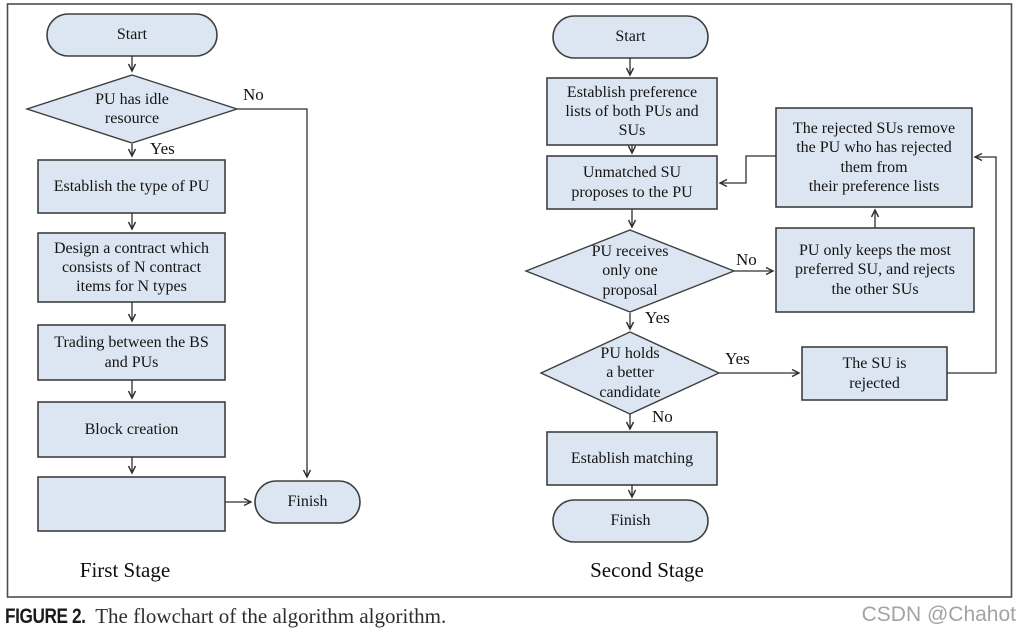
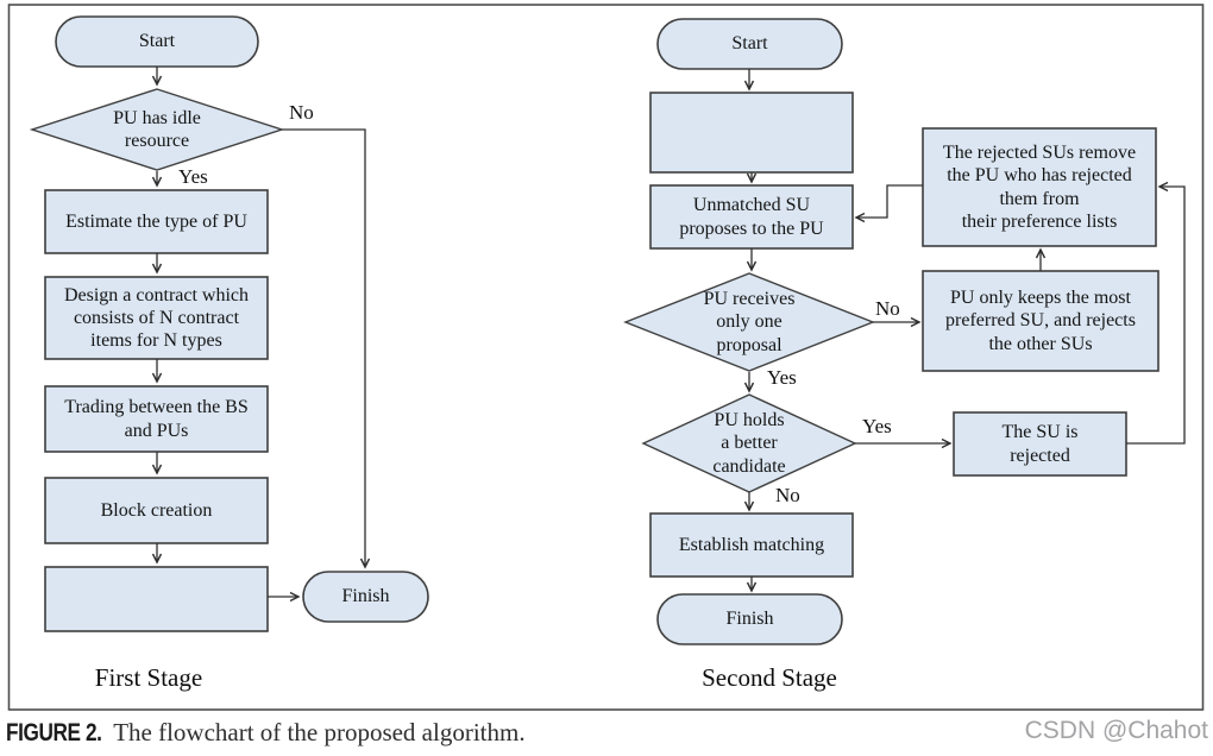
  Start
  PU has idle
  resource
- Establish the type of PU
+ Estimate the type of PU
  Design a contract which
  consists of N contract
  items for N types
  Trading between the BS
  and PUs
  Block creation
  Finish
  No
  Yes
  First Stage
  Start
- Establish preference
- lists of both PUs and
- SUs
  Unmatched SU
  proposes to the PU
  PU receives
  only one
  proposal
  PU holds
  a better
  candidate
  Establish matching
  Finish
  The rejected SUs remove
  the PU who has rejected
  them from
  their preference lists
  PU only keeps the most
  preferred SU, and rejects
  the other SUs
  The SU is
  rejected
  No
  Yes
  Yes
  No
  Second Stage
- FIGURE 2. The flowchart of the algorithm algorithm.
+ FIGURE 2. The flowchart of the proposed algorithm.
  CSDN @Chahot
